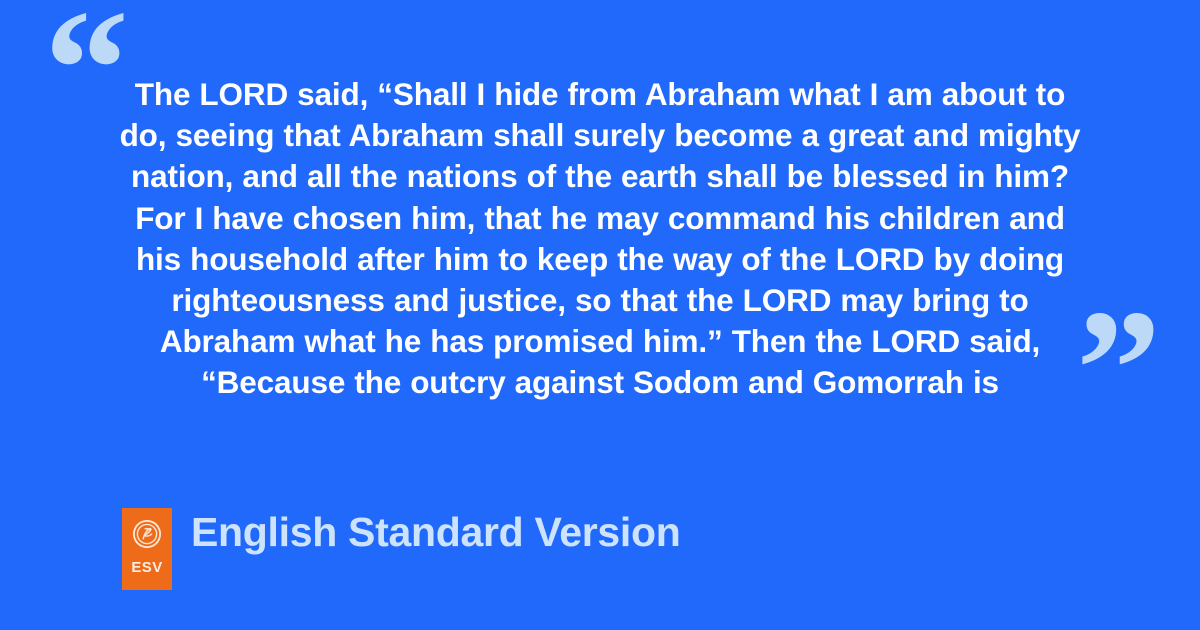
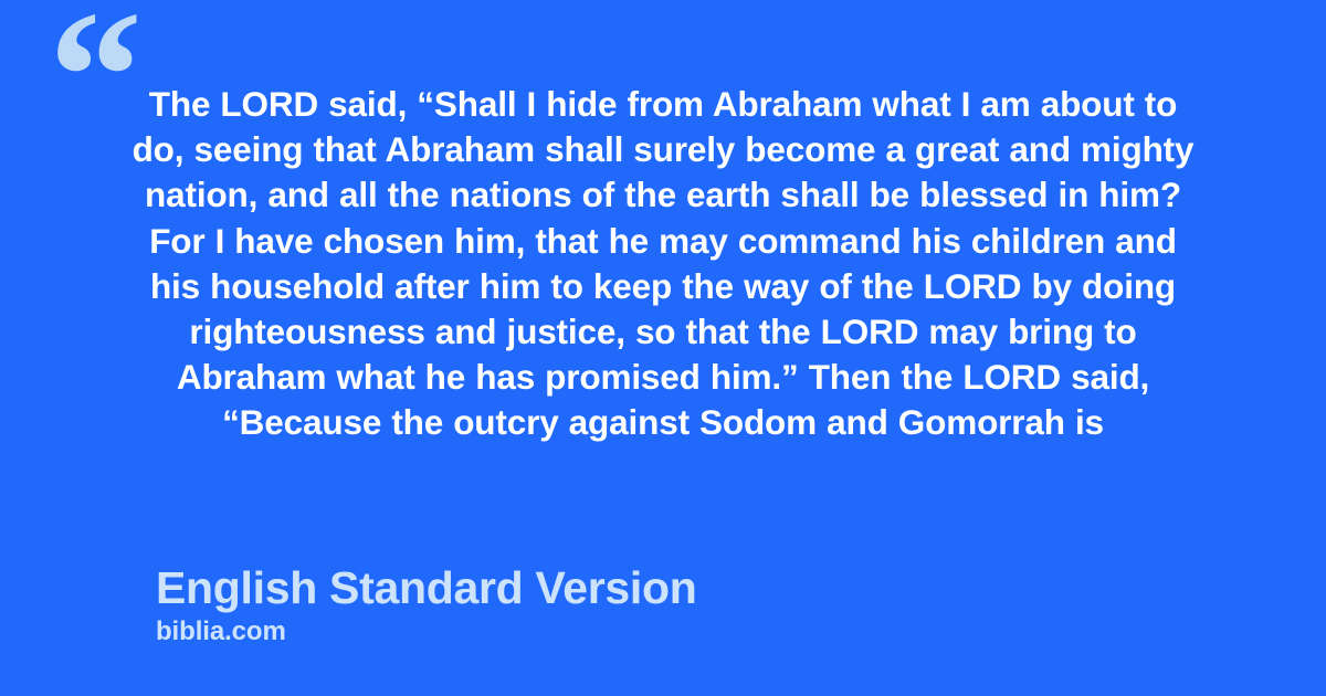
  “
  The LORD said, “Shall I hide from Abraham what I am about to do, seeing that Abraham shall surely become a great and mighty nation, and all the nations of the earth shall be blessed in him? For I have chosen him, that he may command his children and his household after him to keep the way of the LORD by doing righteousness and justice, so that the LORD may bring to Abraham what he has promised him.” Then the LORD said, “Because the outcry against Sodom and Gomorrah is
- ”
- ESV
  English Standard Version
+ biblia.com
